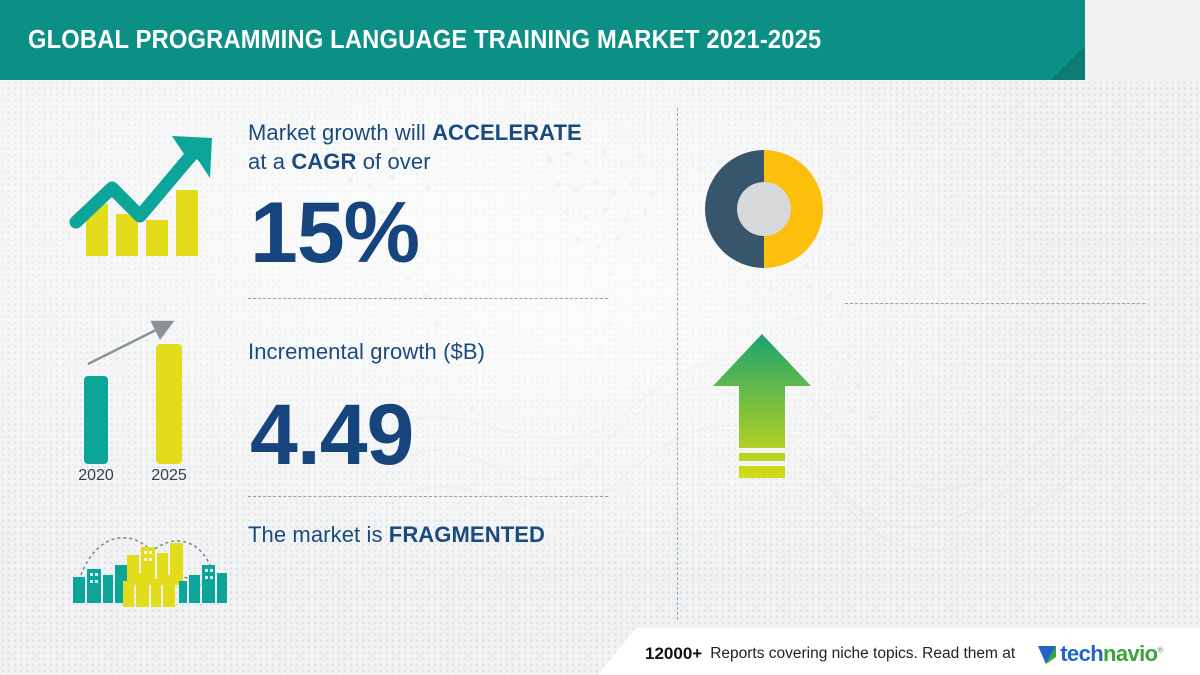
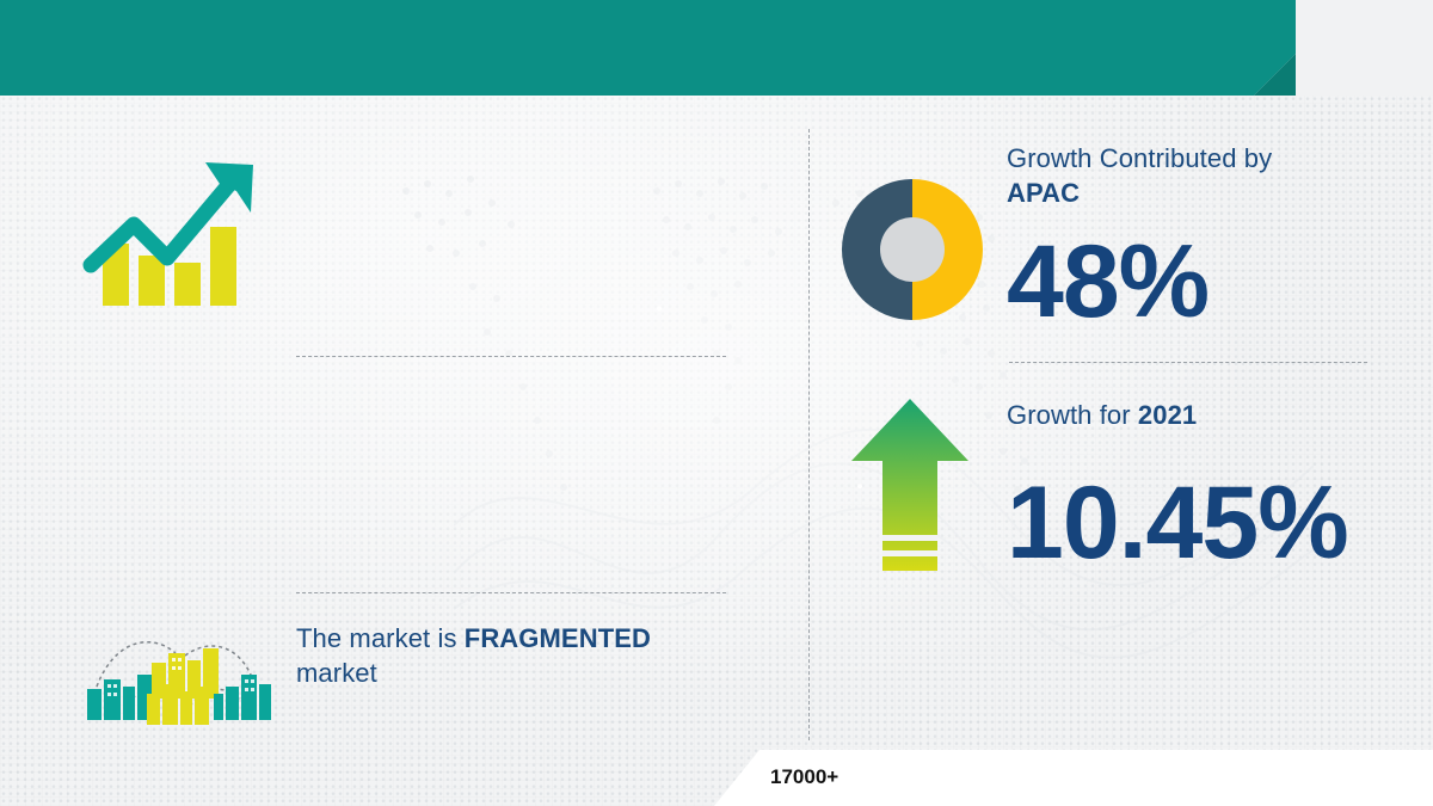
- GLOBAL PROGRAMMING LANGUAGE TRAINING MARKET 2021-2025
- Market growth will ACCELERATE
- at a CAGR of over
- 15%
- 2020
- 2025
- Incremental growth ($B)
- 4.49
  The market is FRAGMENTED
+ market
+ Growth Contributed by
+ APAC
+ 48%
+ Growth for 2021
+ 10.45%
- 12000+
+ 17000+
- Reports covering niche topics. Read them at
- technavio®
